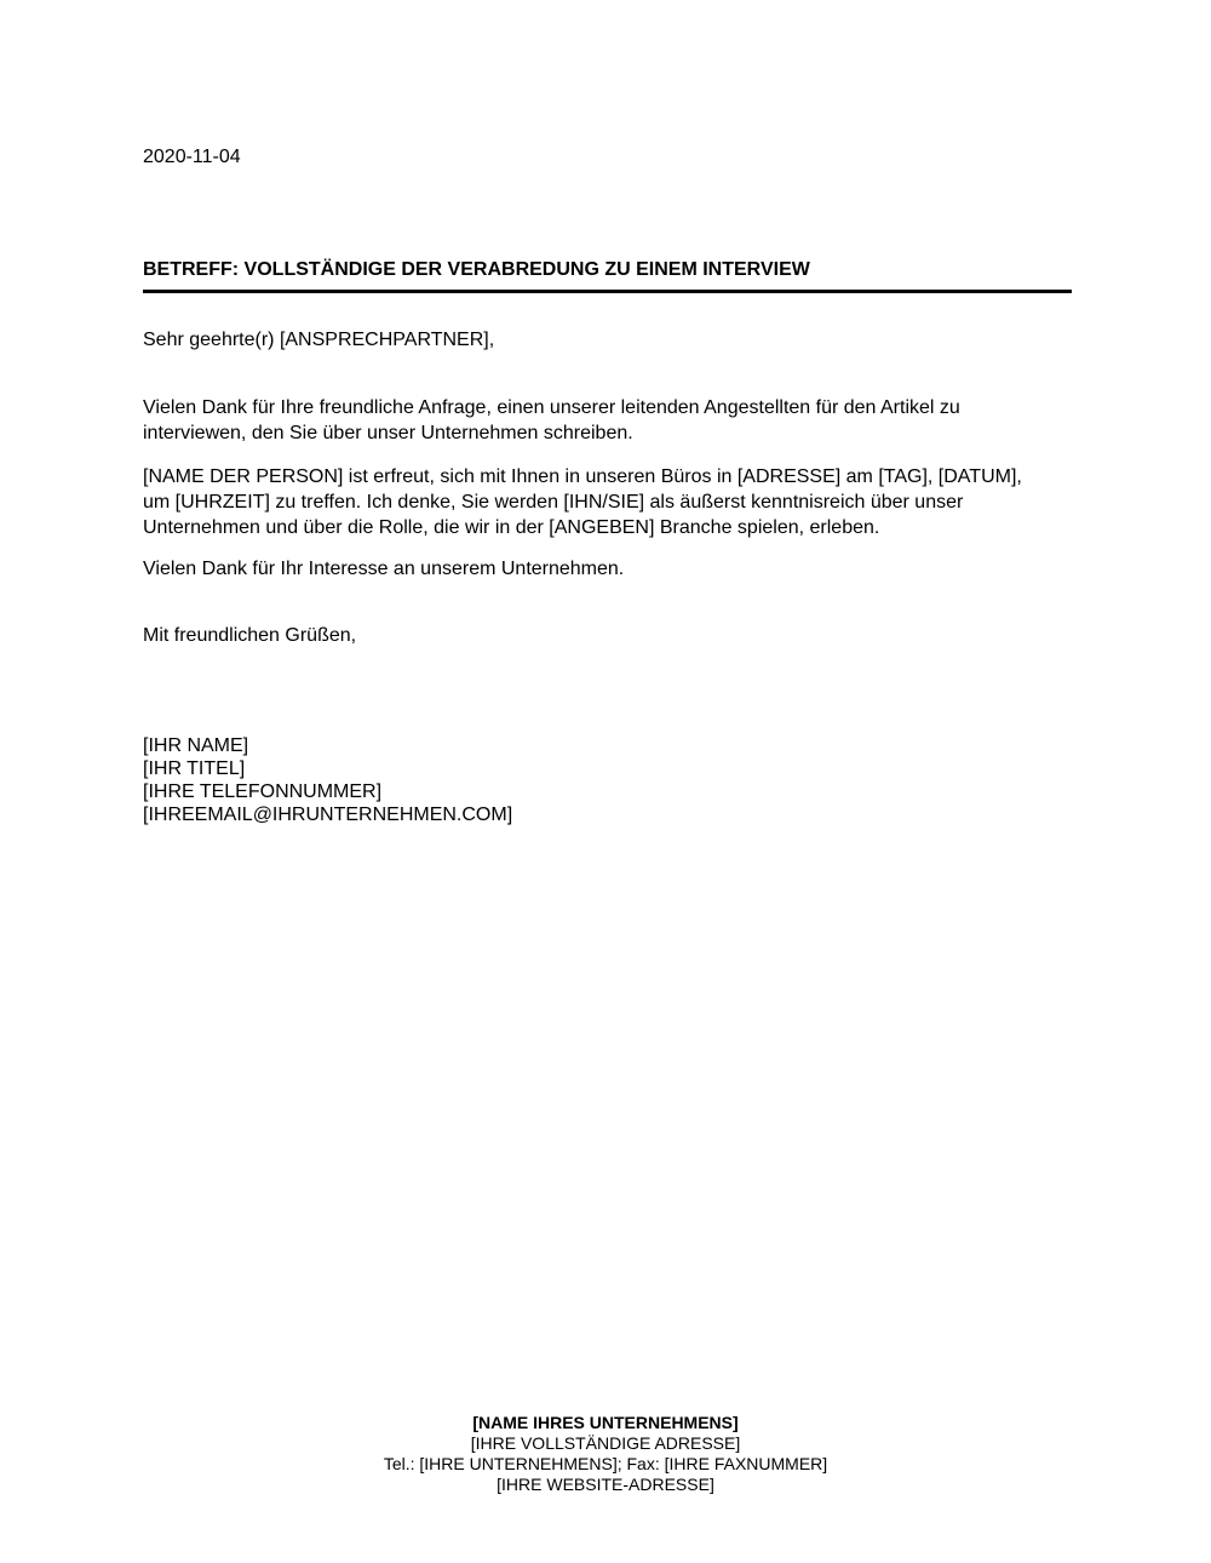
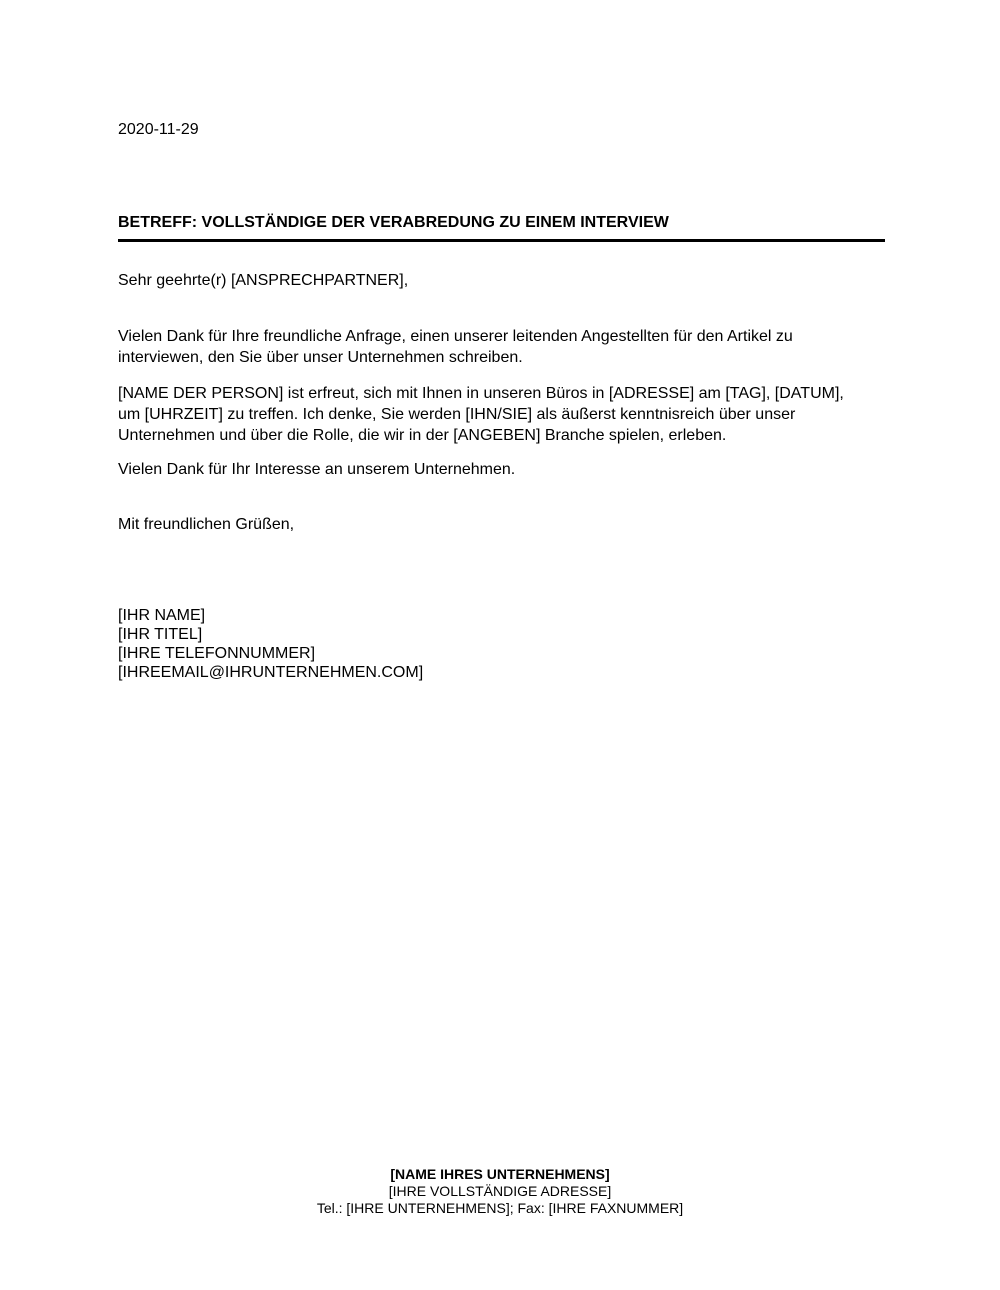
- 2020-11-04
+ 2020-11-29
  BETREFF: VOLLSTÄNDIGE DER VERABREDUNG ZU EINEM INTERVIEW
  Sehr geehrte(r) [ANSPRECHPARTNER],
  Vielen Dank für Ihre freundliche Anfrage, einen unserer leitenden Angestellten für den Artikel zu
  interviewen, den Sie über unser Unternehmen schreiben.
  [NAME DER PERSON] ist erfreut, sich mit Ihnen in unseren Büros in [ADRESSE] am [TAG], [DATUM],
  um [UHRZEIT] zu treffen. Ich denke, Sie werden [IHN/SIE] als äußerst kenntnisreich über unser
  Unternehmen und über die Rolle, die wir in der [ANGEBEN] Branche spielen, erleben.
  Vielen Dank für Ihr Interesse an unserem Unternehmen.
  Mit freundlichen Grüßen,
  [IHR NAME]
  [IHR TITEL]
  [IHRE TELEFONNUMMER]
  [IHREEMAIL@IHRUNTERNEHMEN.COM]
  [NAME IHRES UNTERNEHMENS]
  [IHRE VOLLSTÄNDIGE ADRESSE]
  Tel.: [IHRE UNTERNEHMENS]; Fax: [IHRE FAXNUMMER]
- [IHRE WEBSITE-ADRESSE]
